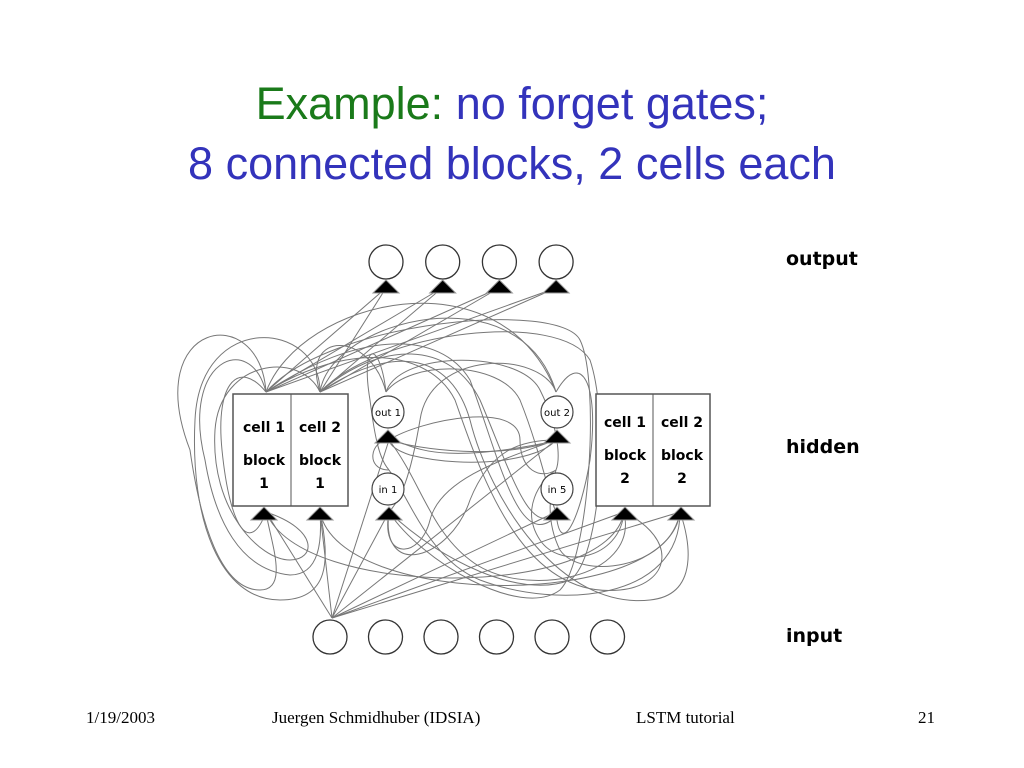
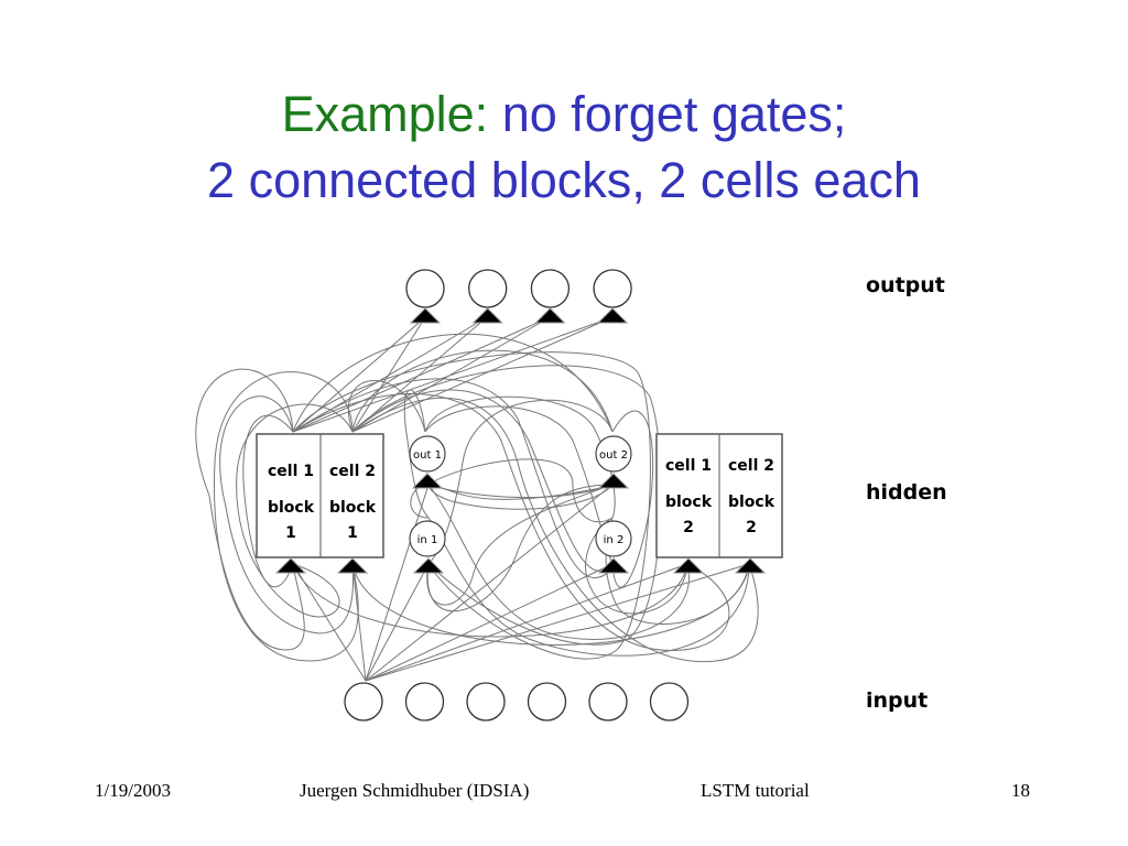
  Example: no forget gates;
- 8 connected blocks, 2 cells each
+ 2 connected blocks, 2 cells each
  cell 1
  block
  1
  cell 2
  block
  1
  cell 1
  block
  2
  cell 2
  block
  2
  out 1
  in 1
  out 2
- in 5
+ in 2
  output
  hidden
  input
  1/19/2003
  Juergen Schmidhuber (IDSIA)
  LSTM tutorial
- 21
+ 18
